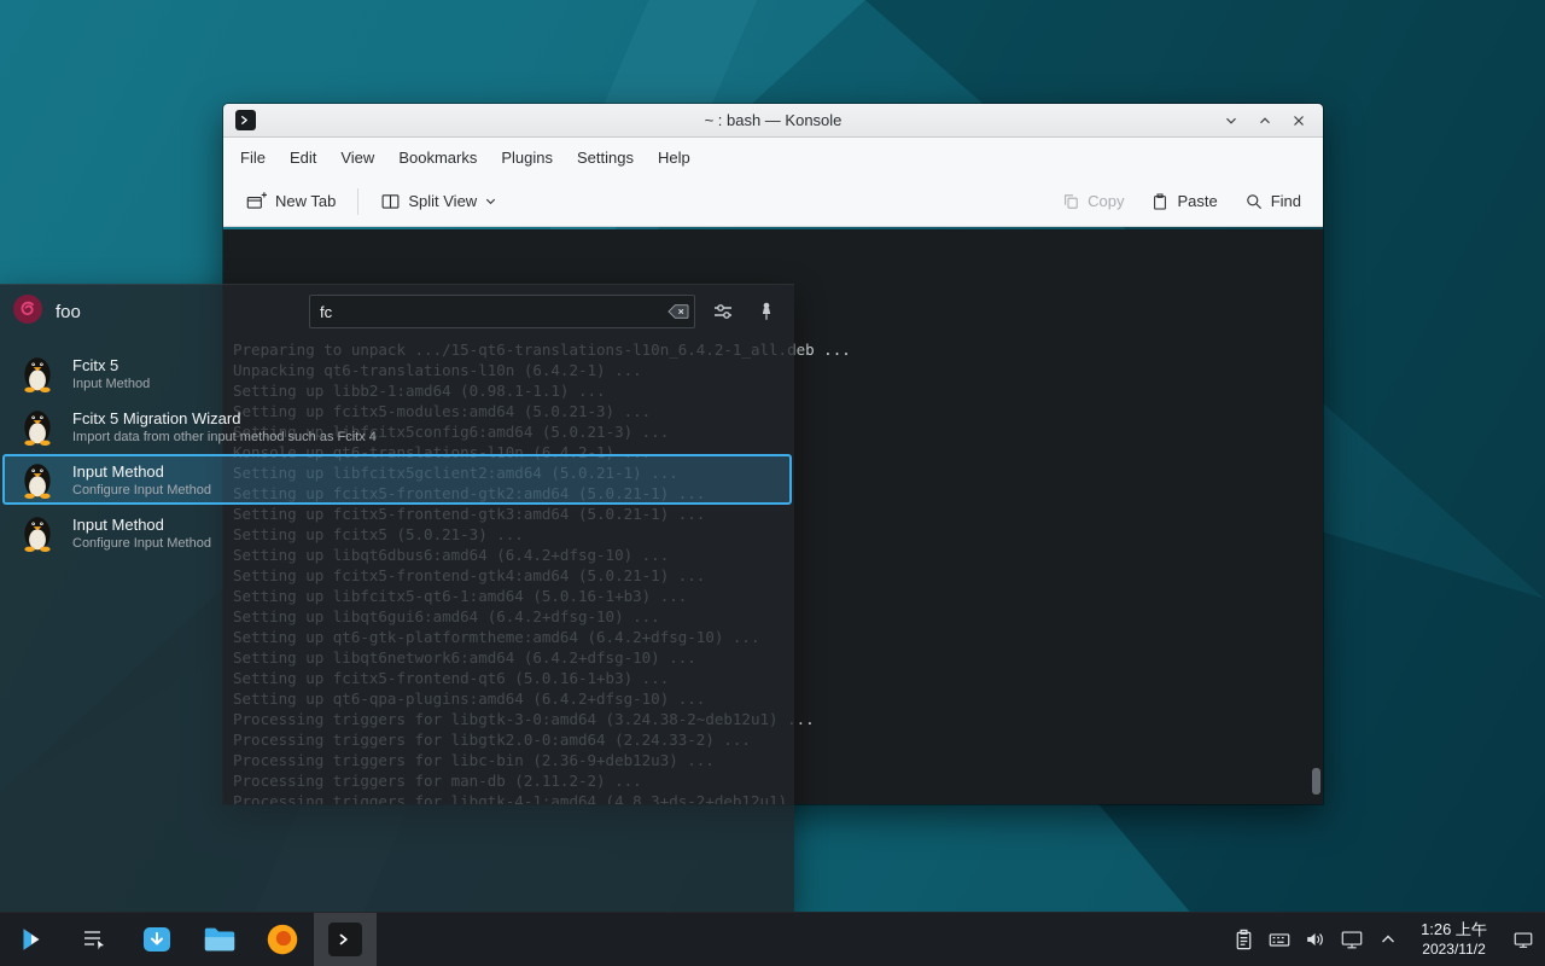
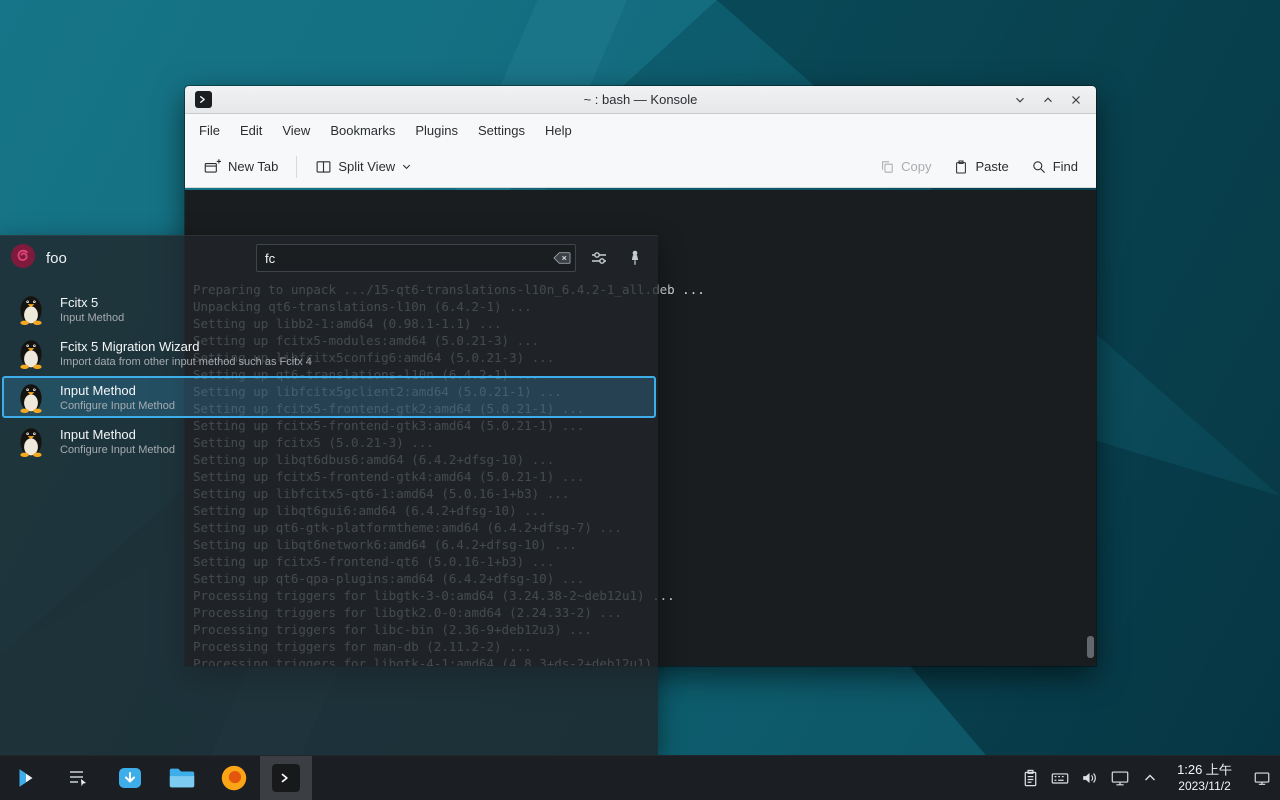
  ~ : bash — Konsole
  File
  Edit
  View
  Bookmarks
  Plugins
  Settings
  Help
  New Tab
  Split View
  Copy
  Paste
  Find
  Preparing to unpack .../15-qt6-translations-l10n_6.4.2-1_all.deb ...
  Unpacking qt6-translations-l10n (6.4.2-1) ...
  Setting up libb2-1:amd64 (0.98.1-1.1) ...
  Setting up fcitx5-modules:amd64 (5.0.21-3) ...
  Setting up libfcitx5config6:amd64 (5.0.21-3) ...
- Konsole up qt6-translations-l10n (6.4.2-1) ...
+ Setting up qt6-translations-l10n (6.4.2-1) ...
  Setting up libfcitx5gclient2:amd64 (5.0.21-1) ...
  Setting up fcitx5-frontend-gtk2:amd64 (5.0.21-1) ...
  Setting up fcitx5-frontend-gtk3:amd64 (5.0.21-1) ...
  Setting up fcitx5 (5.0.21-3) ...
  Setting up libqt6dbus6:amd64 (6.4.2+dfsg-10) ...
  Setting up fcitx5-frontend-gtk4:amd64 (5.0.21-1) ...
  Setting up libfcitx5-qt6-1:amd64 (5.0.16-1+b3) ...
  Setting up libqt6gui6:amd64 (6.4.2+dfsg-10) ...
- Setting up qt6-gtk-platformtheme:amd64 (6.4.2+dfsg-10) ...
+ Setting up qt6-gtk-platformtheme:amd64 (6.4.2+dfsg-7) ...
  Setting up libqt6network6:amd64 (6.4.2+dfsg-10) ...
  Setting up fcitx5-frontend-qt6 (5.0.16-1+b3) ...
  Setting up qt6-qpa-plugins:amd64 (6.4.2+dfsg-10) ...
  Processing triggers for libgtk-3-0:amd64 (3.24.38-2~deb12u1) ...
  Processing triggers for libgtk2.0-0:amd64 (2.24.33-2) ...
  Processing triggers for libc-bin (2.36-9+deb12u3) ...
  Processing triggers for man-db (2.11.2-2) ...
  Processing triggers for libgtk-4-1:amd64 (4.8.3+ds-2+deb12u1) ...
  foo
  fc
  Fcitx 5
  Input Method
  Fcitx 5 Migration Wizard
  Import data from other input method such as Fcitx 4
  Input Method
  Configure Input Method
  Input Method
  Configure Input Method
  1:26 上午
  2023/11/2
